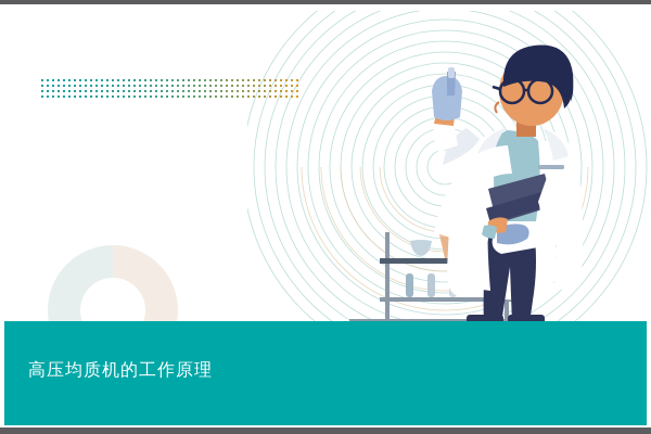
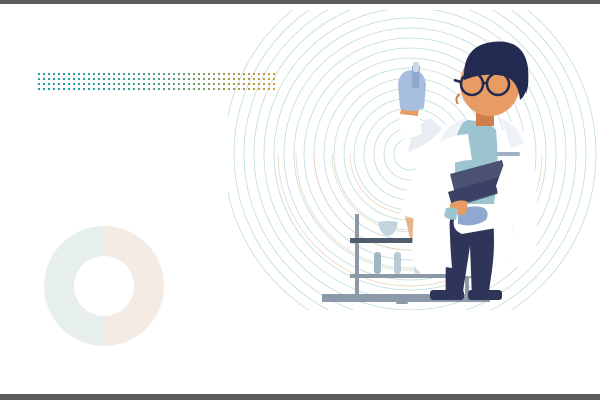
- 高压均质机的工作原理
